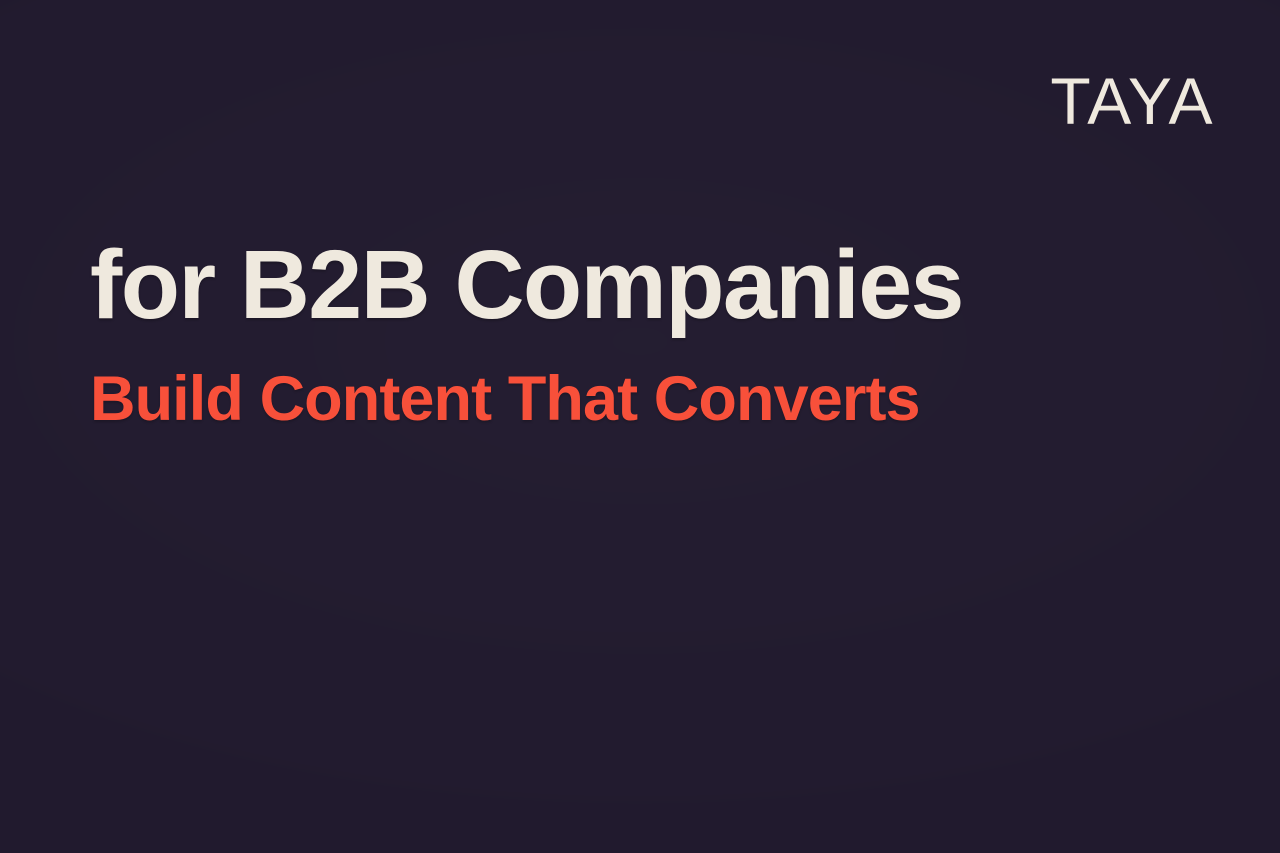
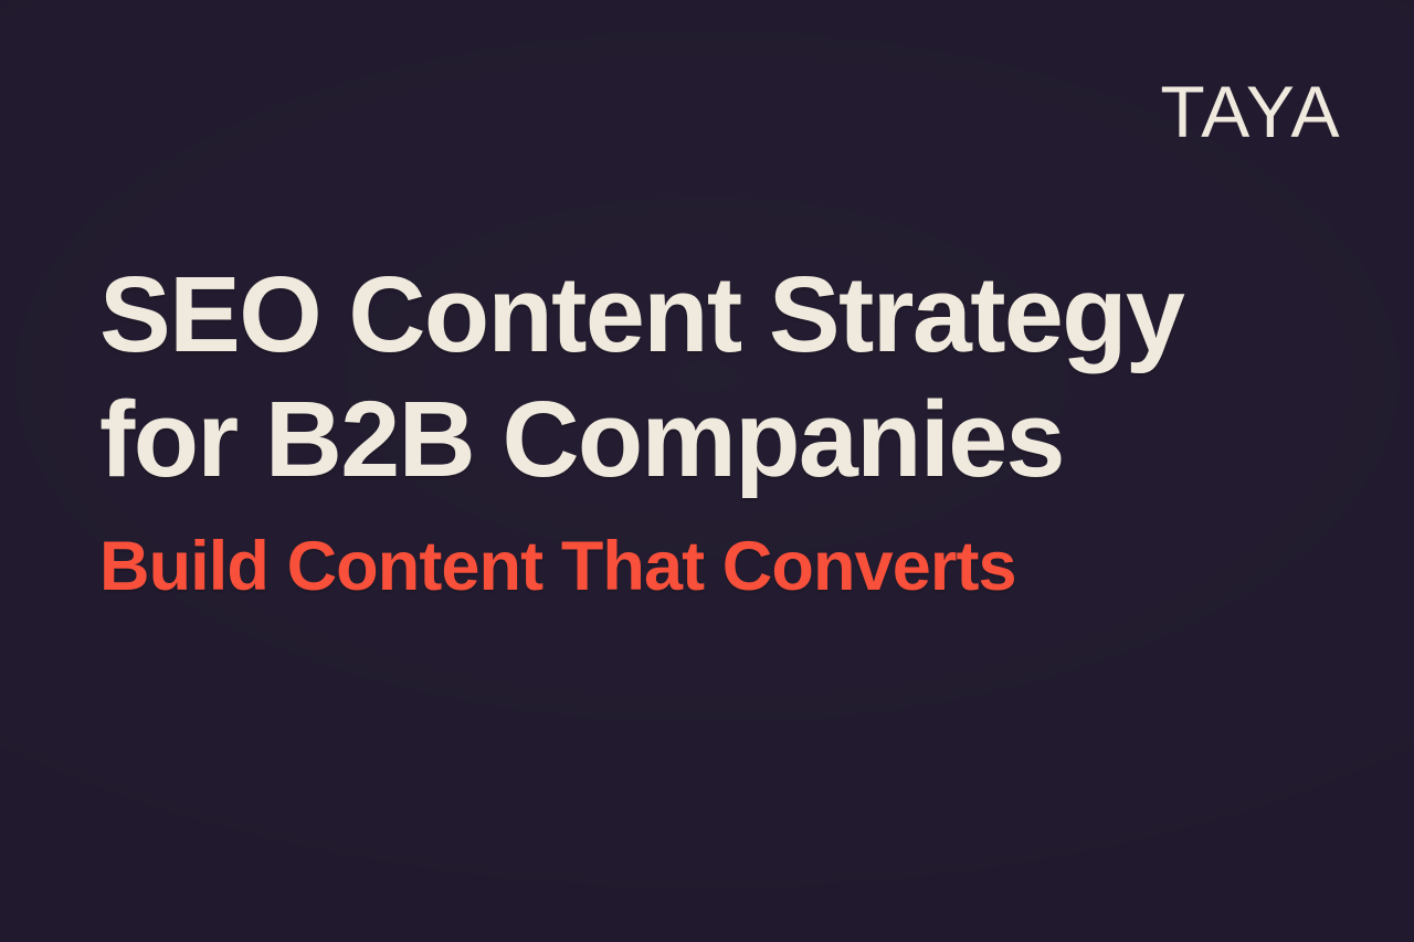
  TAYA
+ SEO Content Strategy
  for B2B Companies
  Build Content That Converts
